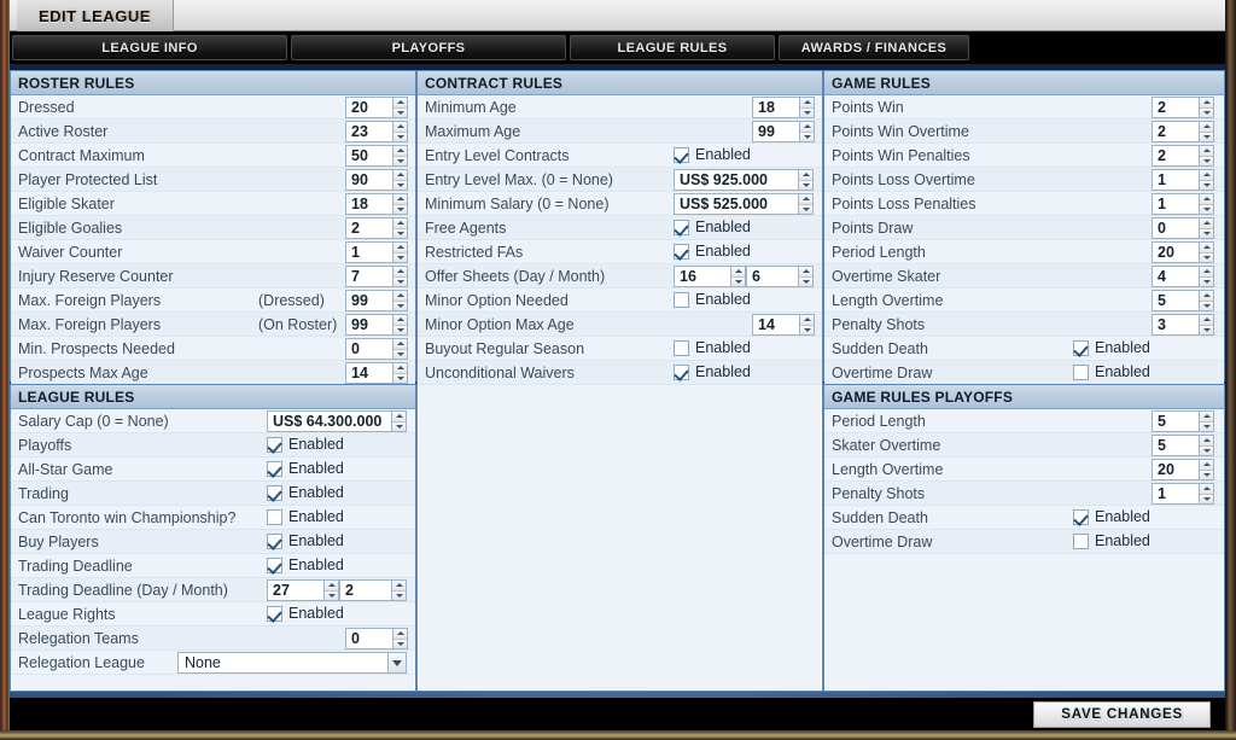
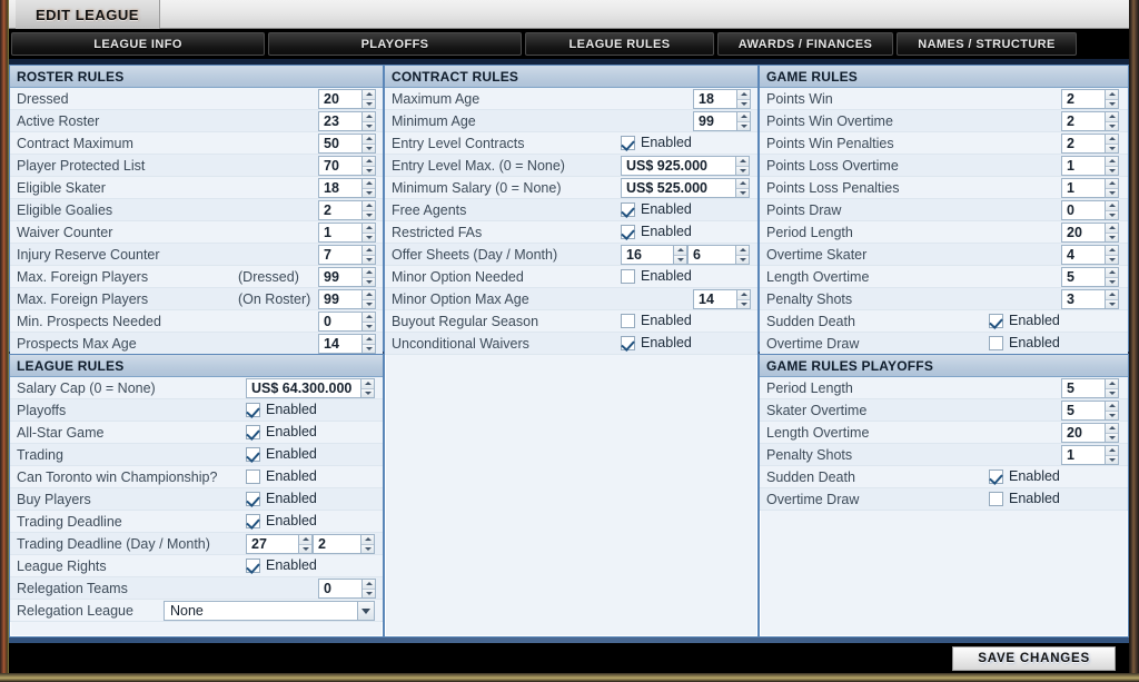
  EDIT LEAGUE
  LEAGUE INFO
  PLAYOFFS
  LEAGUE RULES
  AWARDS / FINANCES
+ NAMES / STRUCTURE
  ROSTER RULES
  Dressed
  20
  Active Roster
  23
  Contract Maximum
  50
  Player Protected List
- 90
+ 70
  Eligible Skater
  18
  Eligible Goalies
  2
  Waiver Counter
  1
  Injury Reserve Counter
  7
  Max. Foreign Players
  (Dressed)
  99
  Max. Foreign Players
  (On Roster)
  99
  Min. Prospects Needed
  0
  Prospects Max Age
  14
  LEAGUE RULES
  Salary Cap (0 = None)
  US$ 64.300.000
  Playoffs
  Enabled
  All-Star Game
  Enabled
  Trading
  Enabled
  Can Toronto win Championship?
  Enabled
  Buy Players
  Enabled
  Trading Deadline
  Enabled
  Trading Deadline (Day / Month)
  27
  2
  League Rights
  Enabled
  Relegation Teams
  0
  Relegation League
  None
  CONTRACT RULES
- Minimum Age
+ Maximum Age
  18
- Maximum Age
+ Minimum Age
  99
  Entry Level Contracts
  Enabled
  Entry Level Max. (0 = None)
  US$ 925.000
  Minimum Salary (0 = None)
  US$ 525.000
  Free Agents
  Enabled
  Restricted FAs
  Enabled
  Offer Sheets (Day / Month)
  16
  6
  Minor Option Needed
  Enabled
  Minor Option Max Age
  14
  Buyout Regular Season
  Enabled
  Unconditional Waivers
  Enabled
  GAME RULES
  Points Win
  2
  Points Win Overtime
  2
  Points Win Penalties
  2
  Points Loss Overtime
  1
  Points Loss Penalties
  1
  Points Draw
  0
  Period Length
  20
  Overtime Skater
  4
  Length Overtime
  5
  Penalty Shots
  3
  Sudden Death
  Enabled
  Overtime Draw
  Enabled
  GAME RULES PLAYOFFS
  Period Length
  5
  Skater Overtime
  5
  Length Overtime
  20
  Penalty Shots
  1
  Sudden Death
  Enabled
  Overtime Draw
  Enabled
  SAVE CHANGES
